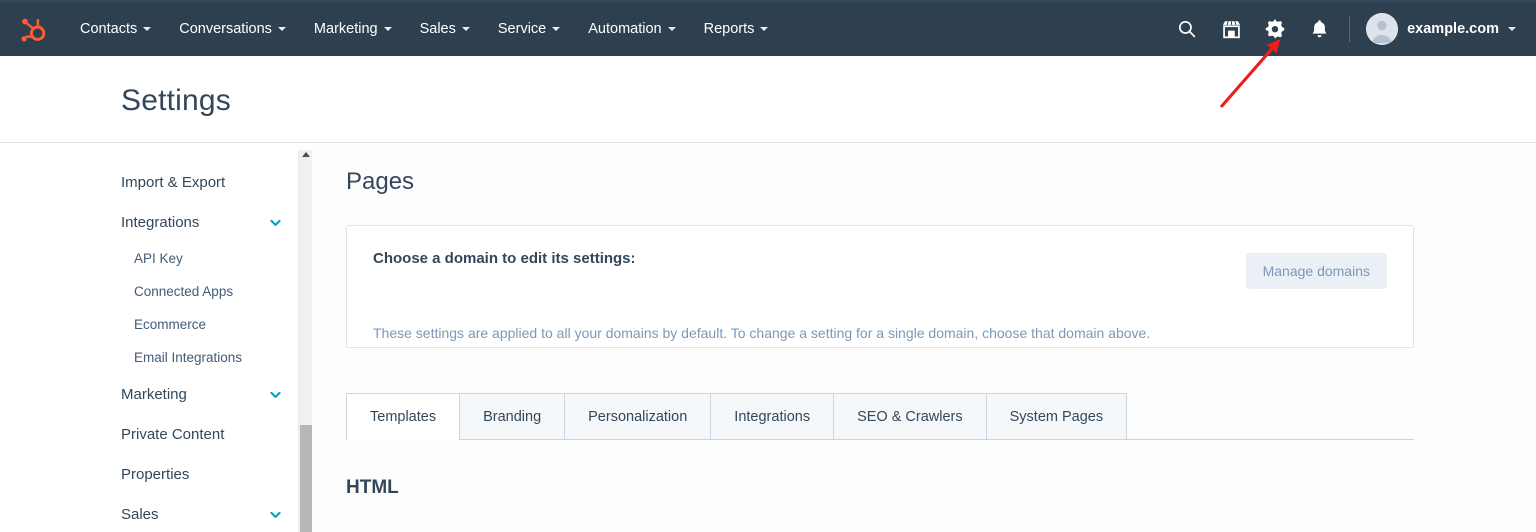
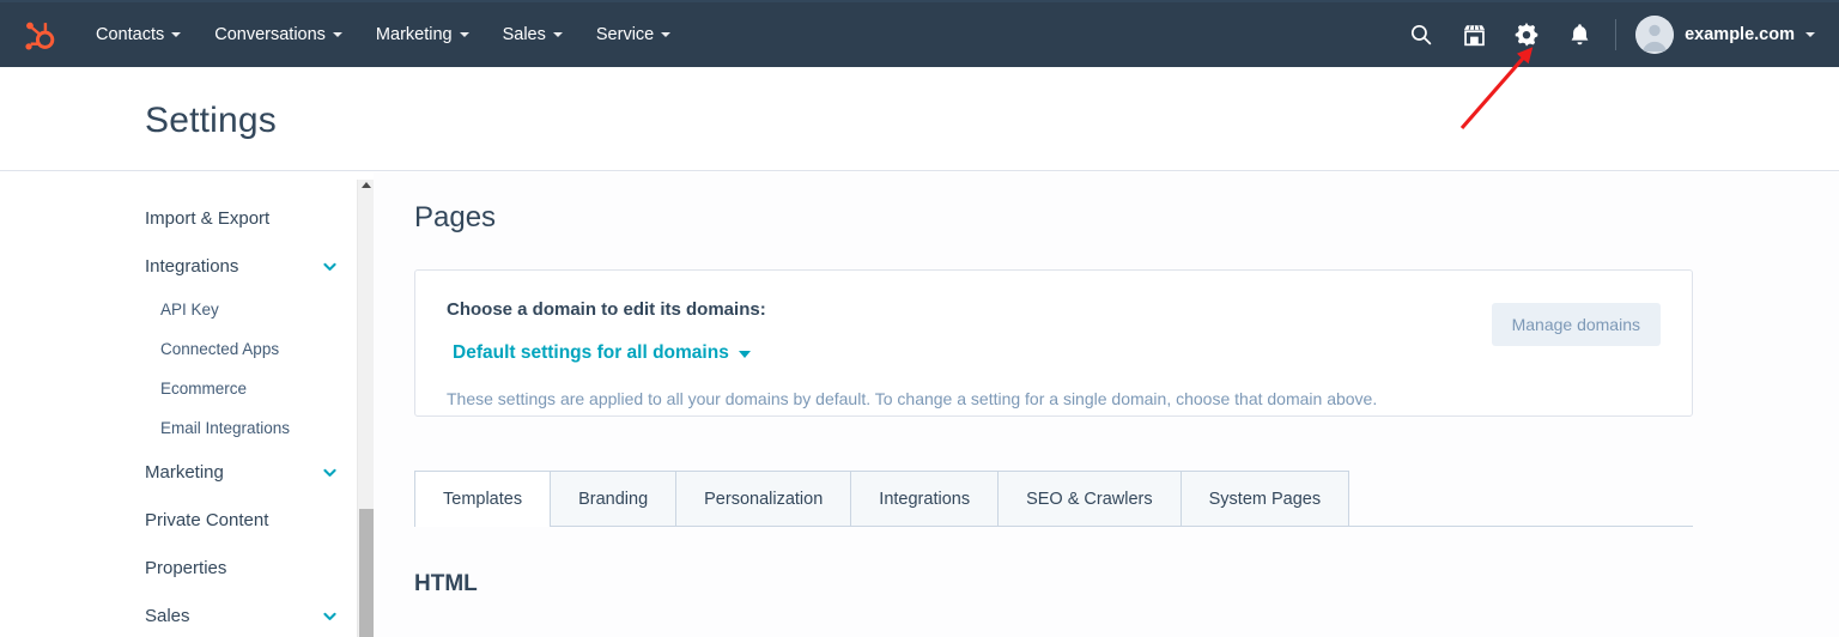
  Contacts
  Conversations
  Marketing
  Sales
  Service
- Automation
- Reports
  example.com
  Settings
  Import & Export
  Integrations
  API Key
  Connected Apps
  Ecommerce
  Email Integrations
  Marketing
  Private Content
  Properties
  Sales
  Pages
- Choose a domain to edit its settings:
+ Choose a domain to edit its domains:
+ Default settings for all domains
  These settings are applied to all your domains by default. To change a setting for a single domain, choose that domain above.
  Manage domains
  Templates
  Branding
  Personalization
  Integrations
  SEO & Crawlers
  System Pages
  HTML
